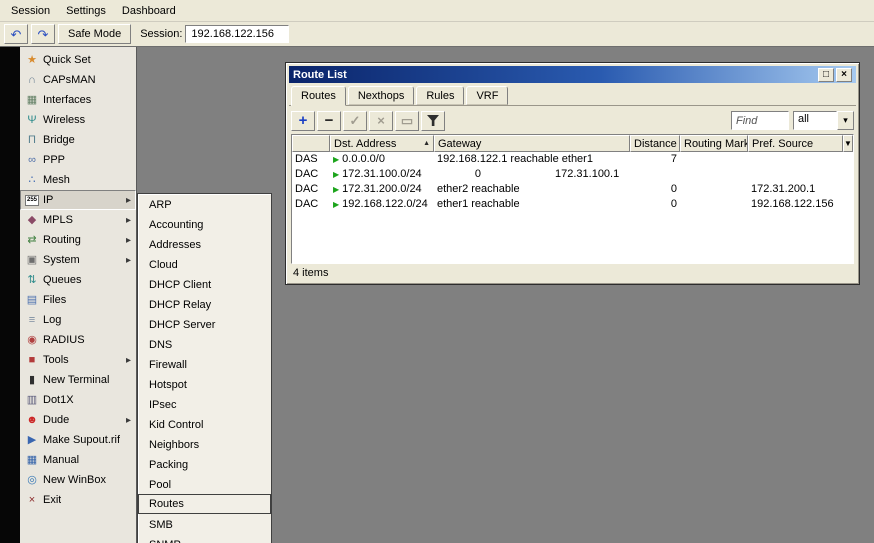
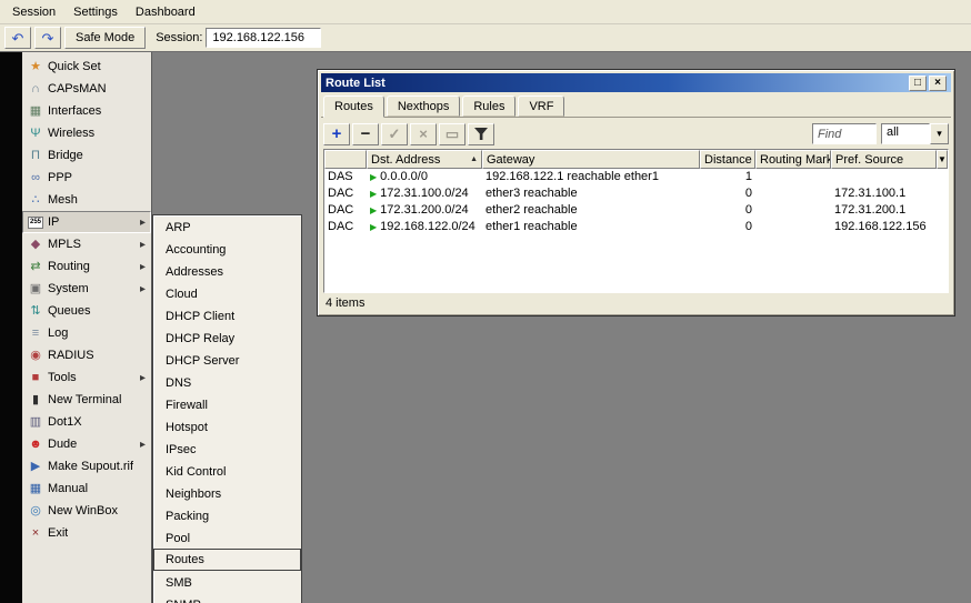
  Session
  Settings
  Dashboard
  ↶
  ↷
  Safe Mode
  Session:
  192.168.122.156
  ★
  Quick Set
  ∩
  CAPsMAN
  ▦
  Interfaces
  Ψ
  Wireless
  Π
  Bridge
  ∞
  PPP
  ∴
  Mesh
  IP
  ▸
  ◆
  MPLS
  ▸
  ⇄
  Routing
  ▸
  ▣
  System
  ▸
  ⇅
  Queues
- ▤
- Files
  ≡
  Log
  ◉
  RADIUS
  ■
  Tools
  ▸
  ▮
  New Terminal
  ▥
  Dot1X
  ☻
  Dude
  ▸
  ▶
  Make Supout.rif
  ▦
  Manual
  ◎
  New WinBox
  ×
  Exit
  ARP
  Accounting
  Addresses
  Cloud
  DHCP Client
  DHCP Relay
  DHCP Server
  DNS
  Firewall
  Hotspot
  IPsec
  Kid Control
  Neighbors
  Packing
  Pool
  Routes
  SMB
  Route List
  □
  ×
  Routes
  Nexthops
  Rules
  VRF
  +
  −
  ✓
  ×
  ▭
  Find
  all
  ▾
  Dst. Address
  Gateway
  Distance
  Routing Mark
  Pref. Source
  ▼
  DAS
  ▶ 0.0.0.0/0
  192.168.122.1 reachable ether1
- 7
+ 1
  DAC
  ▶ 172.31.100.0/24
+ ether3 reachable
  0
  172.31.100.1
  DAC
  ▶ 172.31.200.0/24
  ether2 reachable
  0
  172.31.200.1
  DAC
  ▶ 192.168.122.0/24
  ether1 reachable
  0
  192.168.122.156
  4 items
